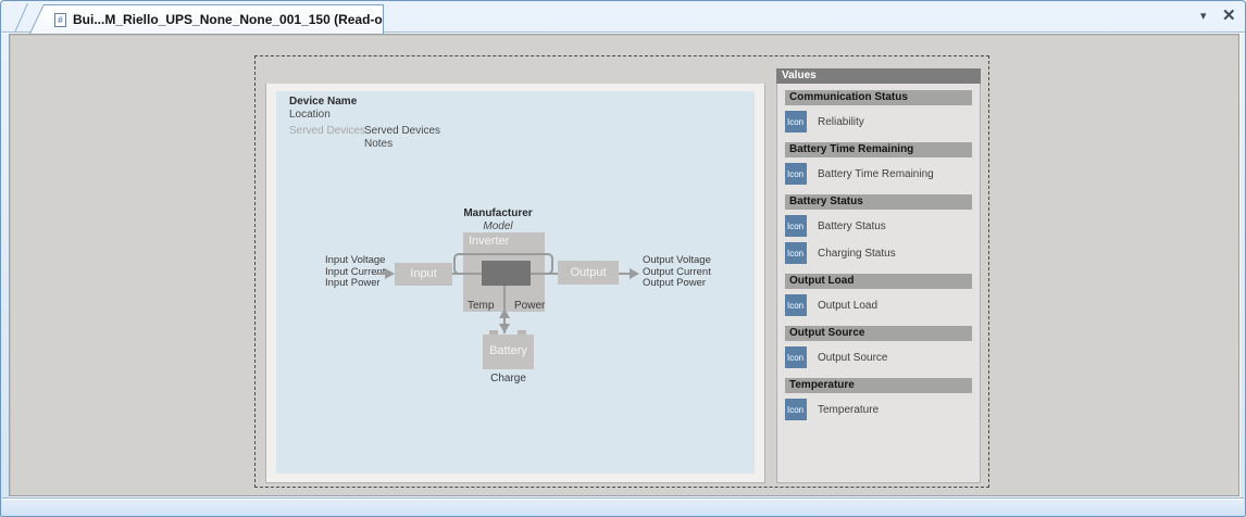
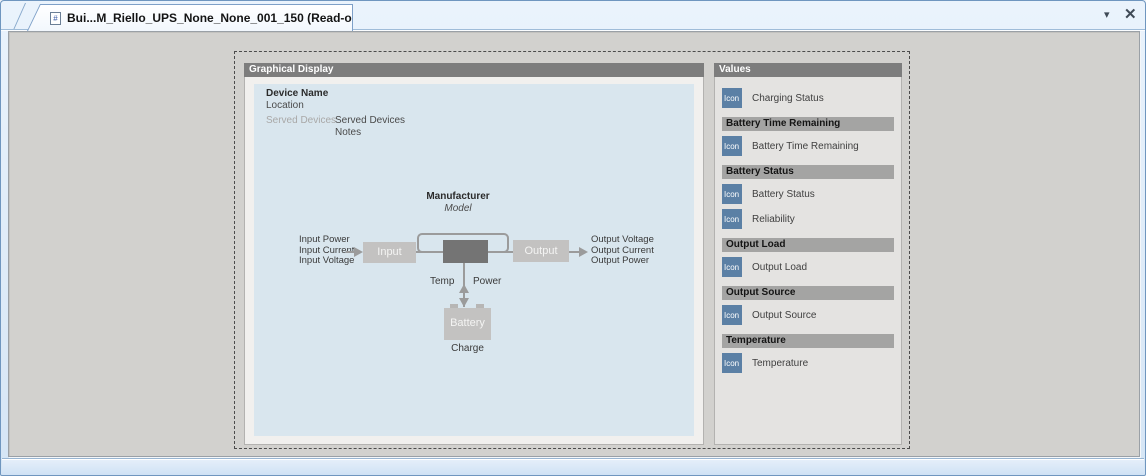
  #
  Bui...M_Riello_UPS_None_None_001_150 (Read-o
  ▾
  ✕
+ Graphical Display
  Device Name
  Location
  Served Devices
  Served Devices
  Notes
  Manufacturer
  Model
- Inverter
  Temp
  Power
  Input
  Output
- Input Voltage
+ Input Power
  Input Current
- Input Power
+ Input Voltage
  Output Voltage
  Output Current
  Output Power
  Battery
  Charge
  Values
- Communication Status
  Icon
- Reliability
+ Charging Status
  Battery Time Remaining
  Icon
  Battery Time Remaining
  Battery Status
  Icon
  Battery Status
  Icon
- Charging Status
+ Reliability
  Output Load
  Icon
  Output Load
  Output Source
  Icon
  Output Source
  Temperature
  Icon
  Temperature
